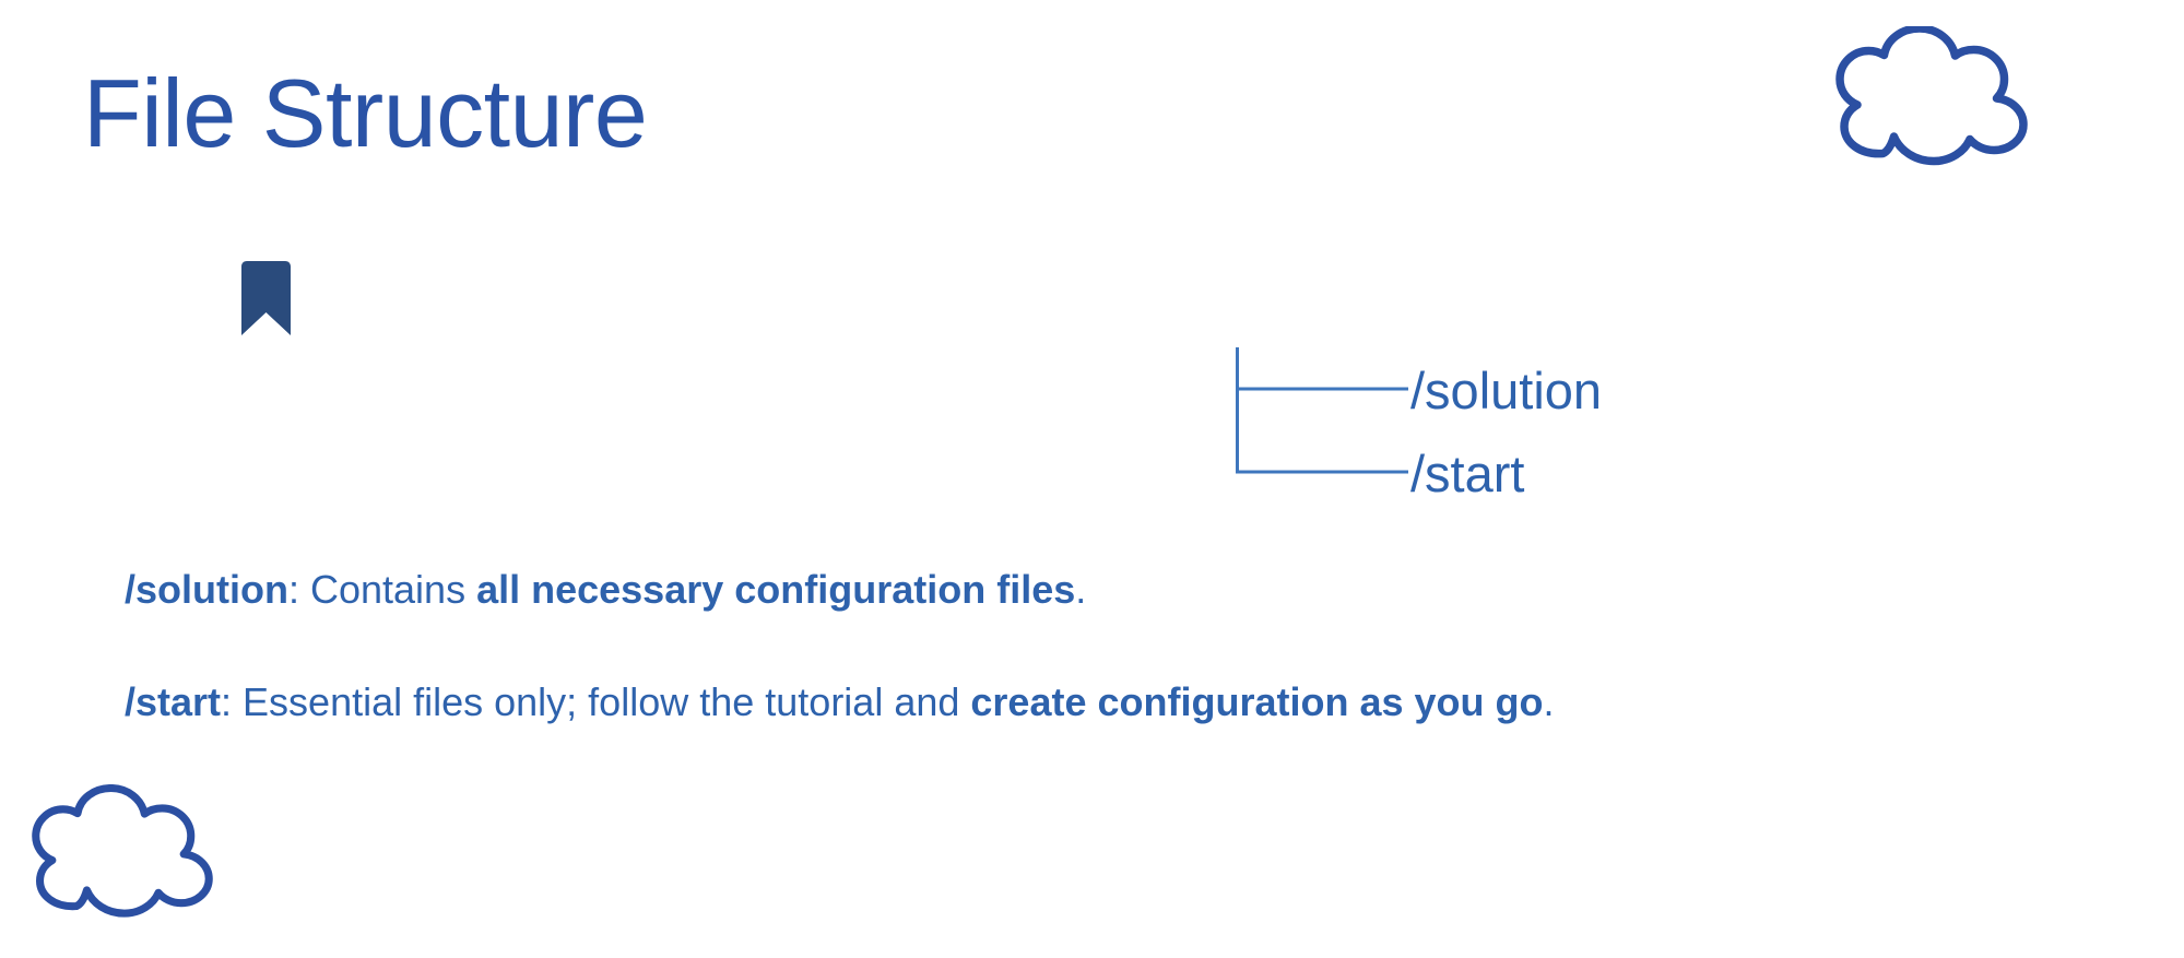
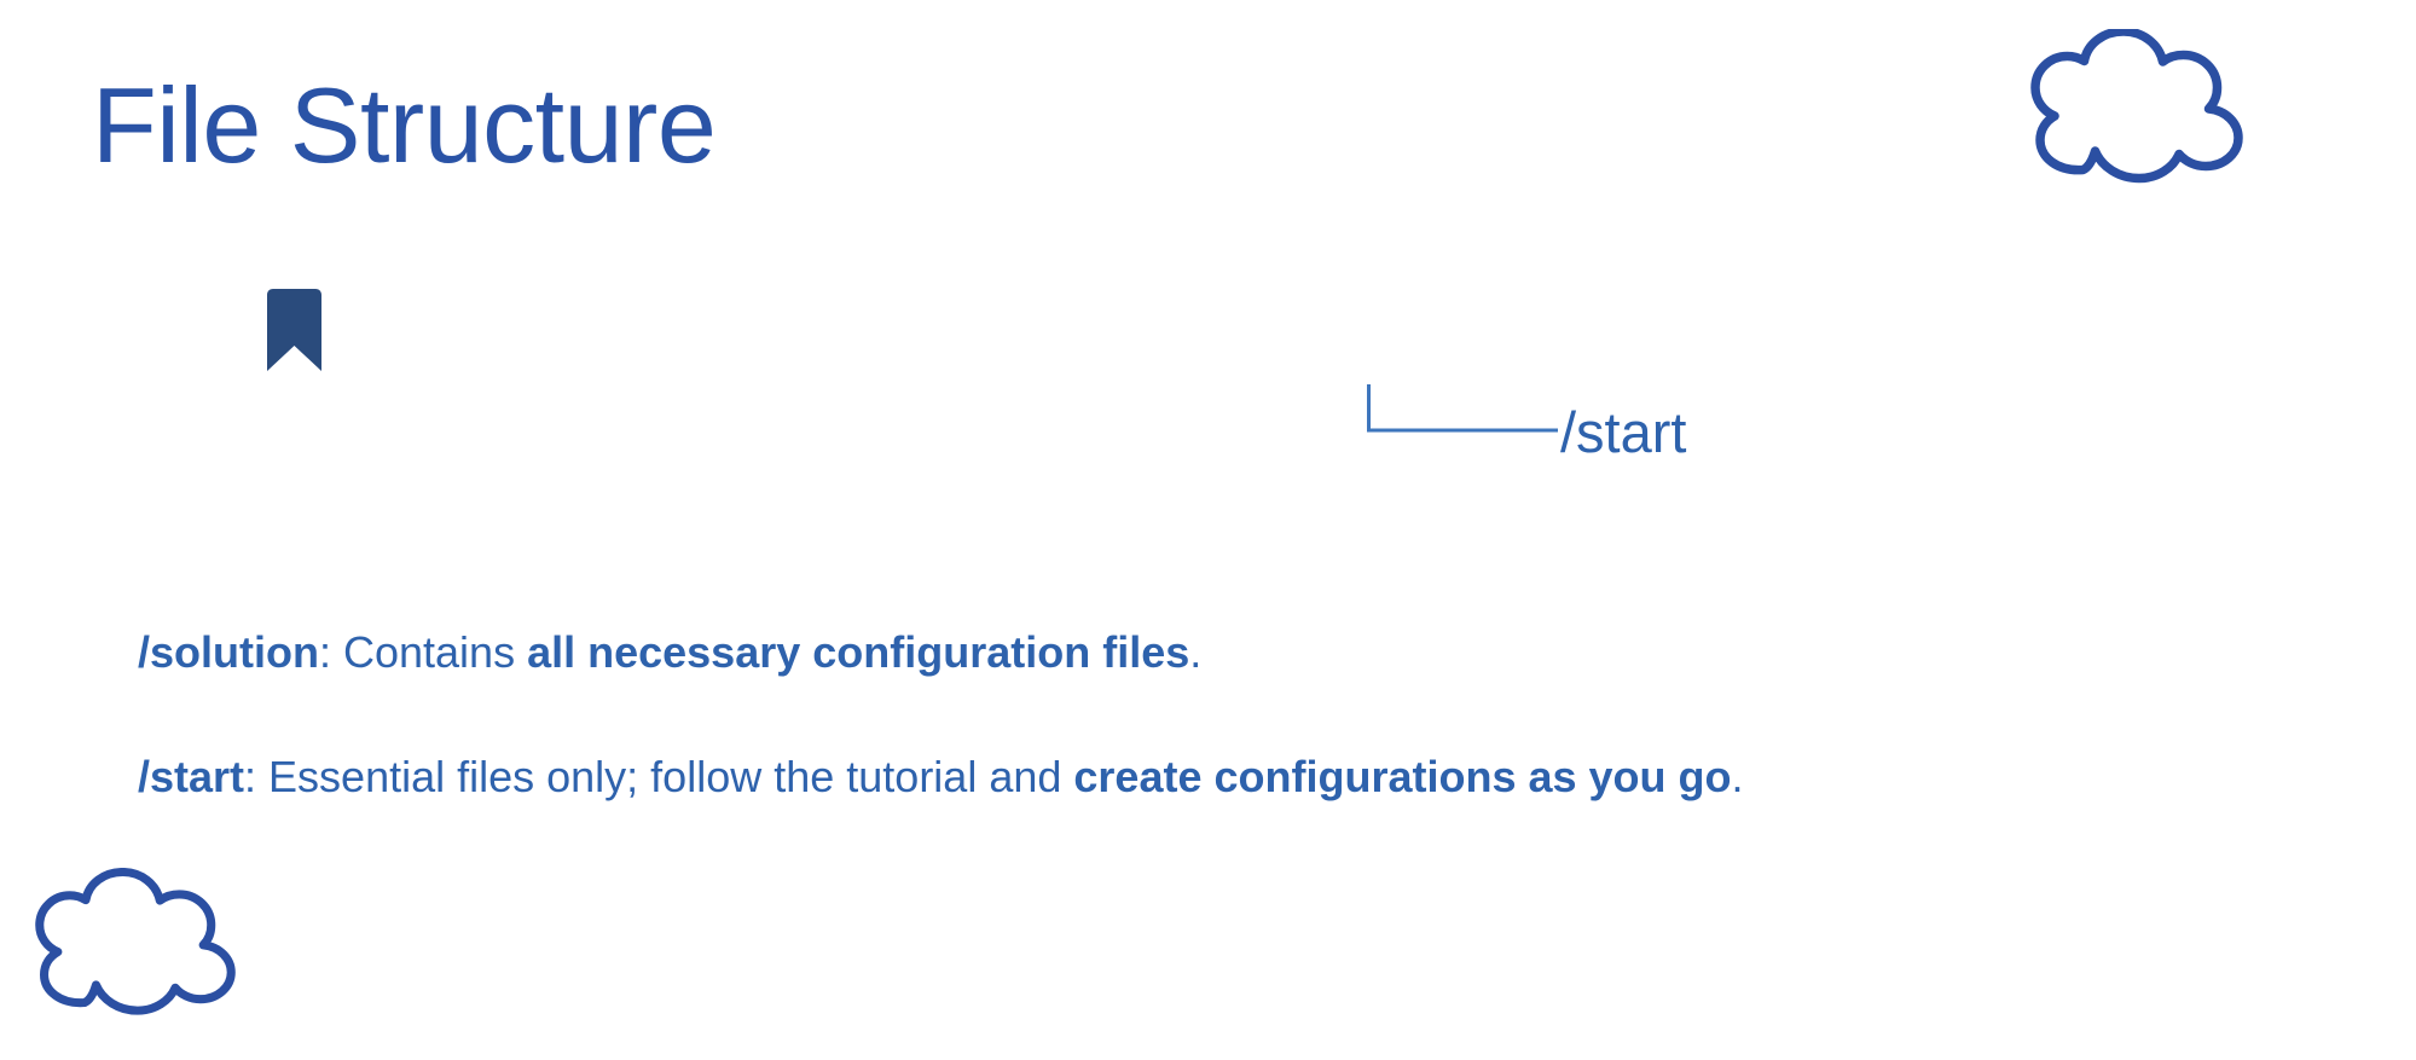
  File Structure
- /solution
  /start
  /solution: Contains all necessary configuration files.
- /start: Essential files only; follow the tutorial and create configuration as you go.
+ /start: Essential files only; follow the tutorial and create configurations as you go.
